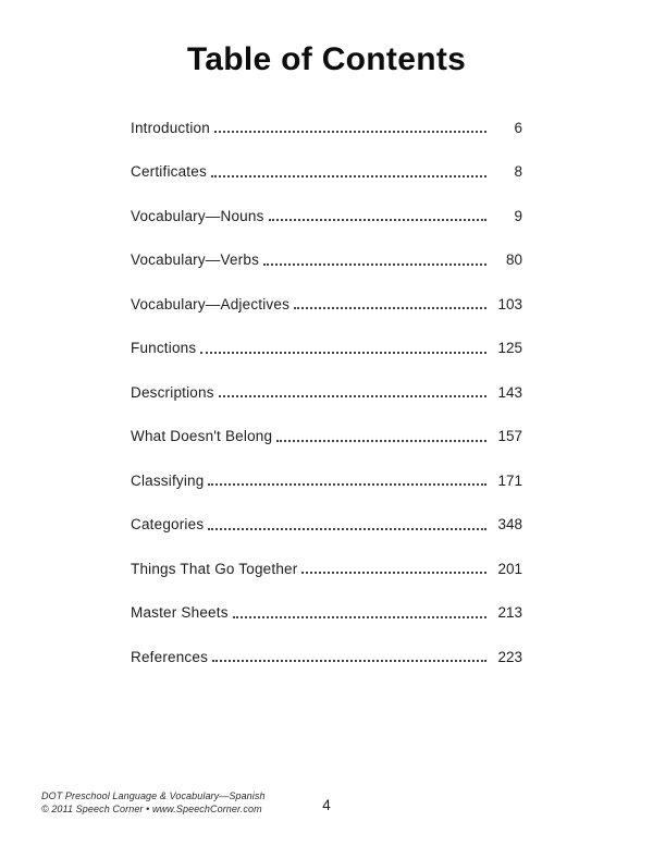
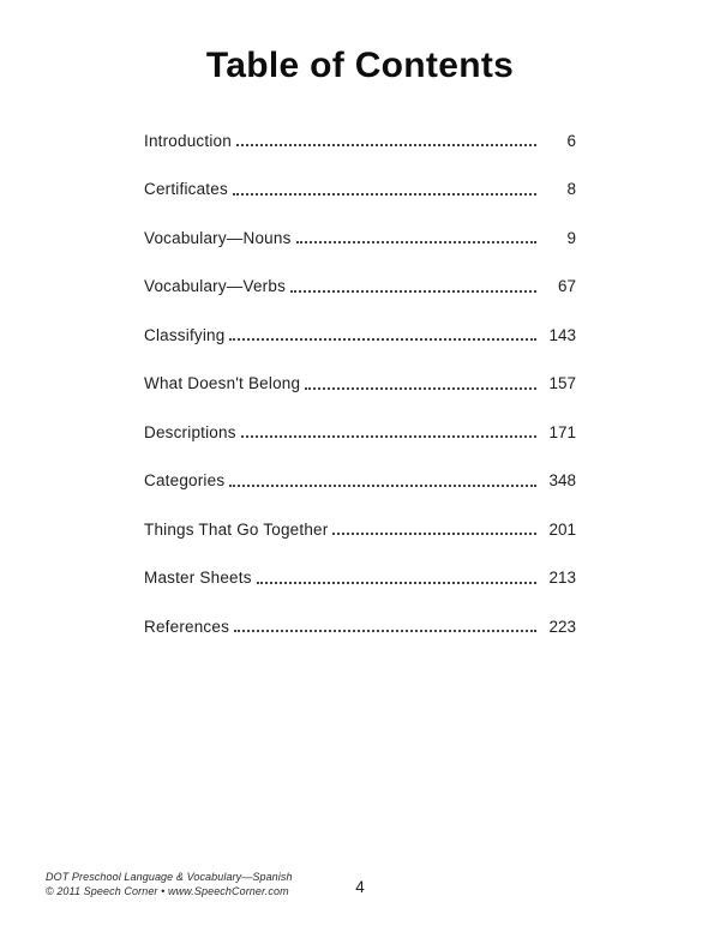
  Table of Contents
  Introduction
  6
  Certificates
  8
  Vocabulary—Nouns
  9
  Vocabulary—Verbs
- 80
+ 67
- Vocabulary—Adjectives
- 103
- Functions
- 125
- Descriptions
+ Classifying
  143
  What Doesn't Belong
  157
- Classifying
+ Descriptions
  171
  Categories
  348
  Things That Go Together
  201
  Master Sheets
  213
  References
  223
  DOT Preschool Language & Vocabulary—Spanish
  © 2011 Speech Corner • www.SpeechCorner.com
  4
